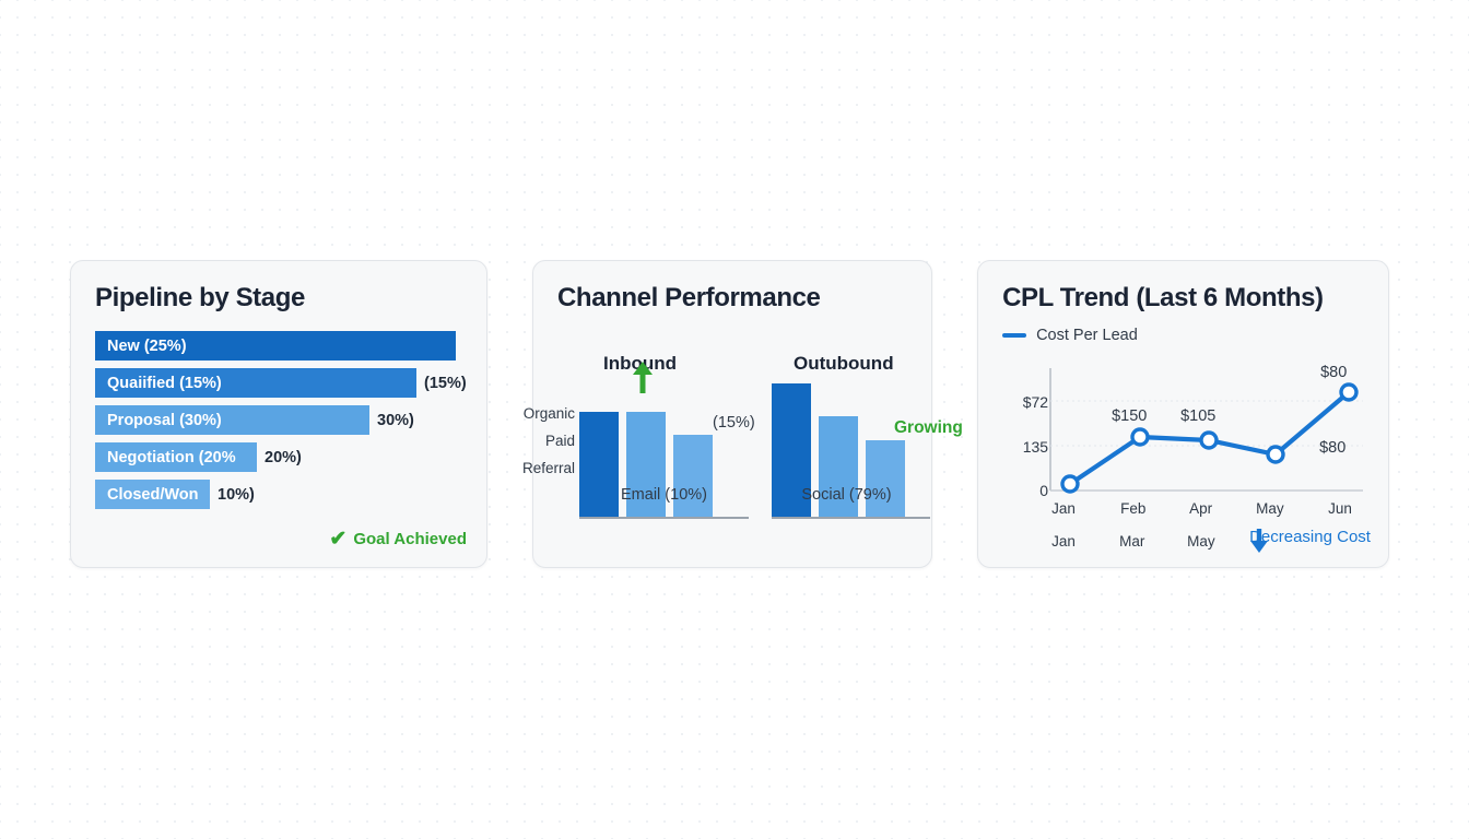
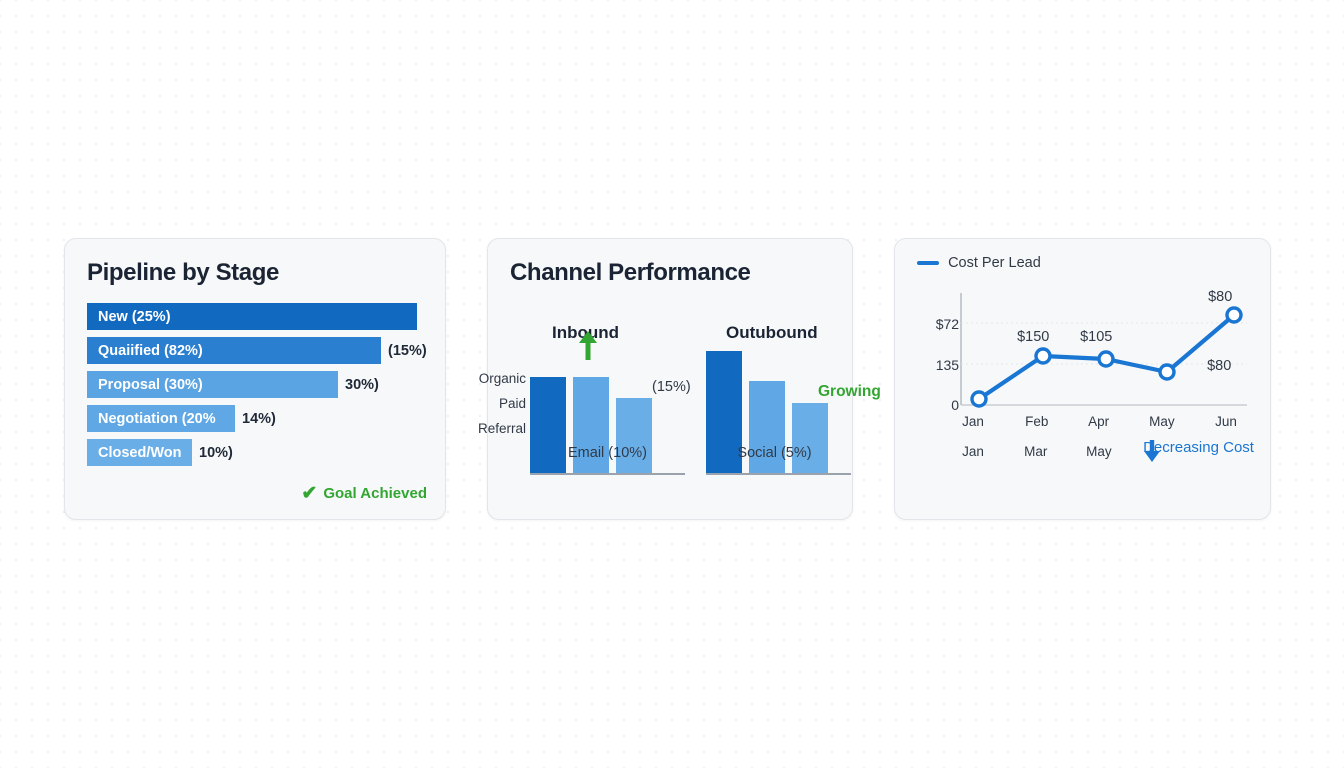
  Pipeline by Stage
  New (25%)
- Quaiified (15%)
+ Quaiified (82%)
  (15%)
  Proposal (30%)
  30%)
  Negotiation (20%
- 20%)
+ 14%)
  Closed/Won
  10%)
  ✔
  Goal Achieved
  Channel Performance
  Inbound
  Organic
  Paid
  Referral
  (15%)
  Email (10%)
  Outubound
  Growing
- Social (79%)
+ Social (5%)
- CPL Trend (Last 6 Months)
  Cost Per Lead
  $72
  135
  0
  $150
  $105
  $80
  $80
  Jan
  Feb
  Apr
  May
  Jun
  Jan
  Mar
  May
  Decreasing Cost
